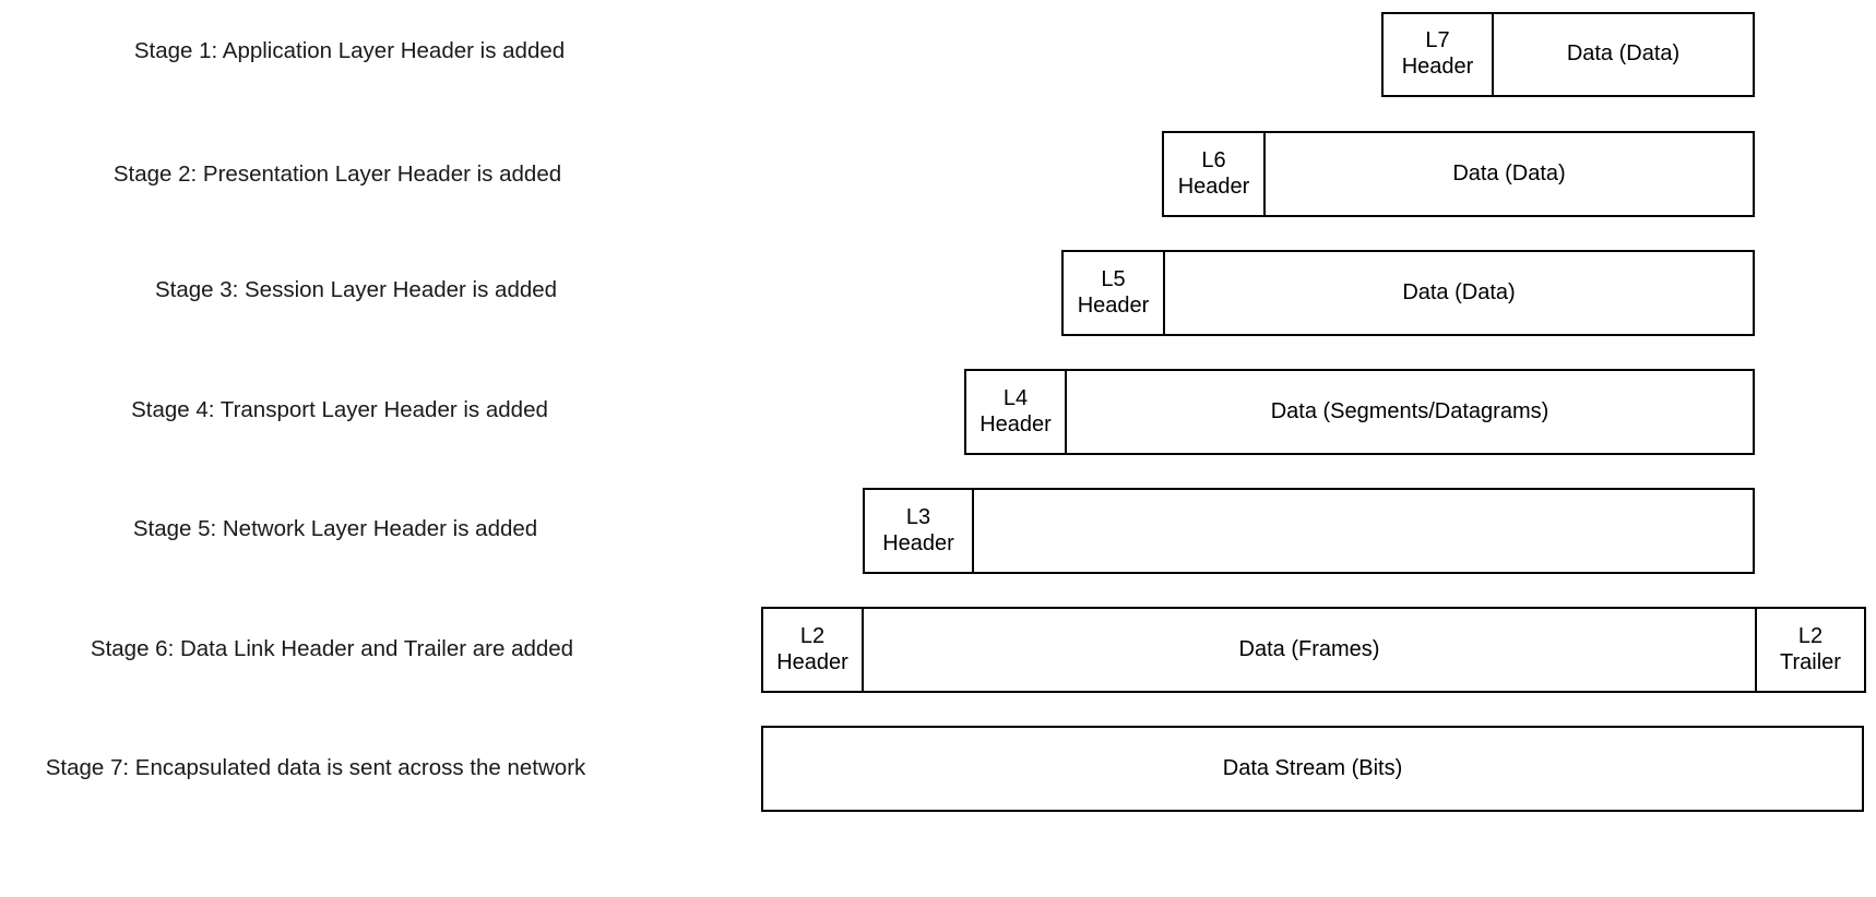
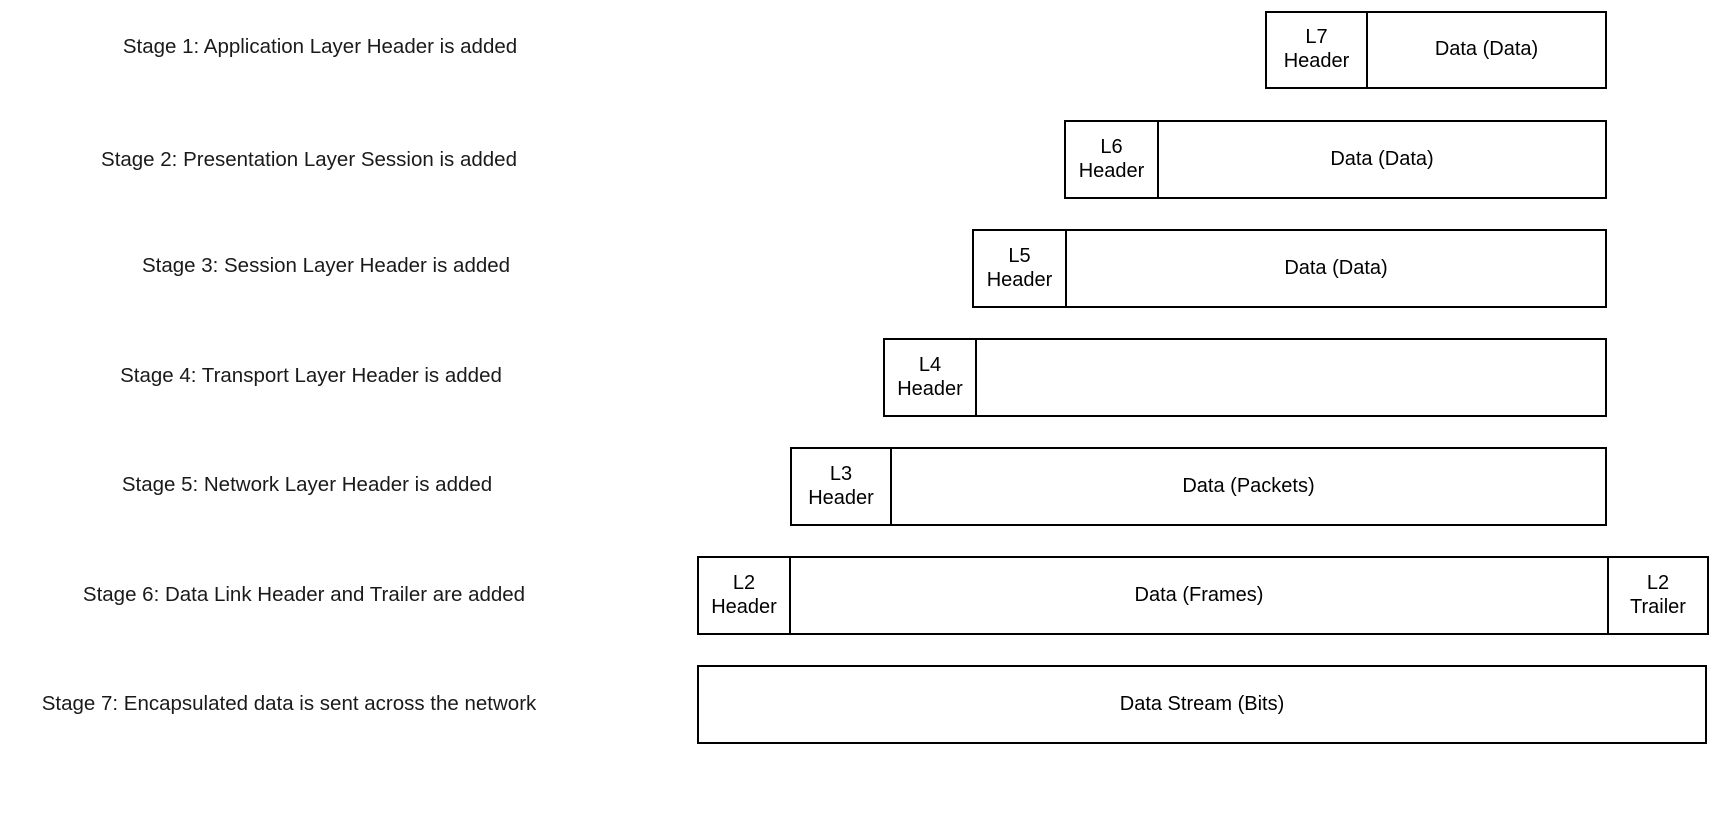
  Stage 1: Application Layer Header is added
  L7
  Header
  Data (Data)
- Stage 2: Presentation Layer Header is added
+ Stage 2: Presentation Layer Session is added
  L6
  Header
  Data (Data)
  Stage 3: Session Layer Header is added
  L5
  Header
  Data (Data)
  Stage 4: Transport Layer Header is added
  L4
  Header
- Data (Segments/Datagrams)
  Stage 5: Network Layer Header is added
  L3
  Header
+ Data (Packets)
  Stage 6: Data Link Header and Trailer are added
  L2
  Header
  Data (Frames)
  L2
  Trailer
  Stage 7: Encapsulated data is sent across the network
  Data Stream (Bits)
